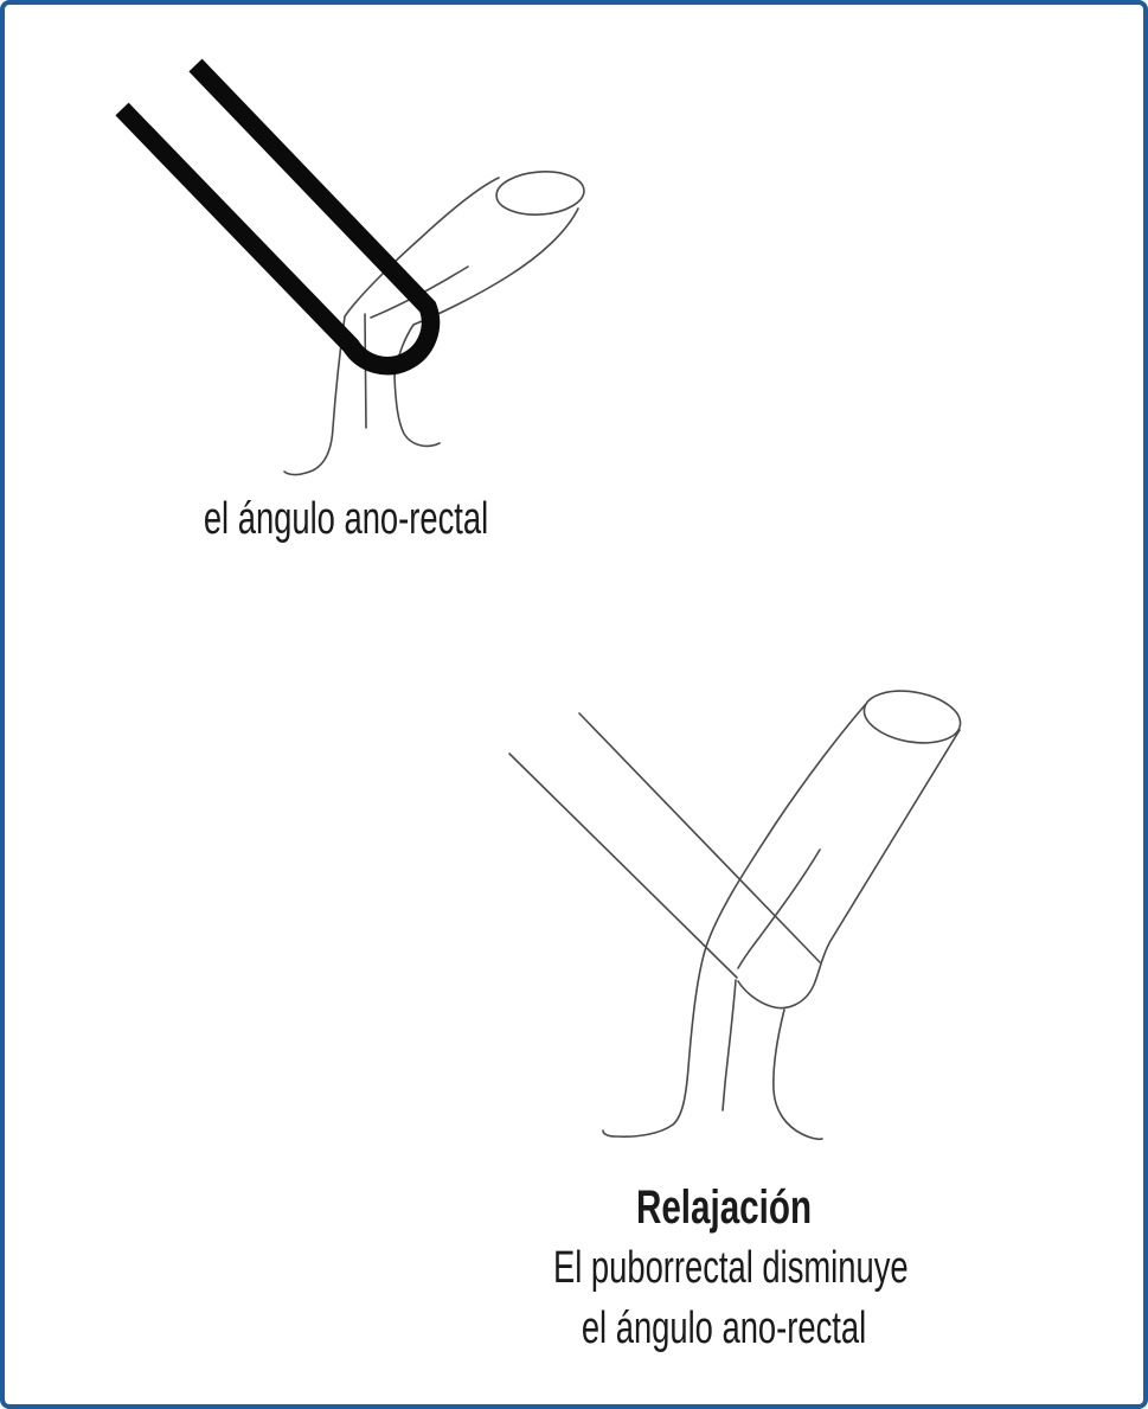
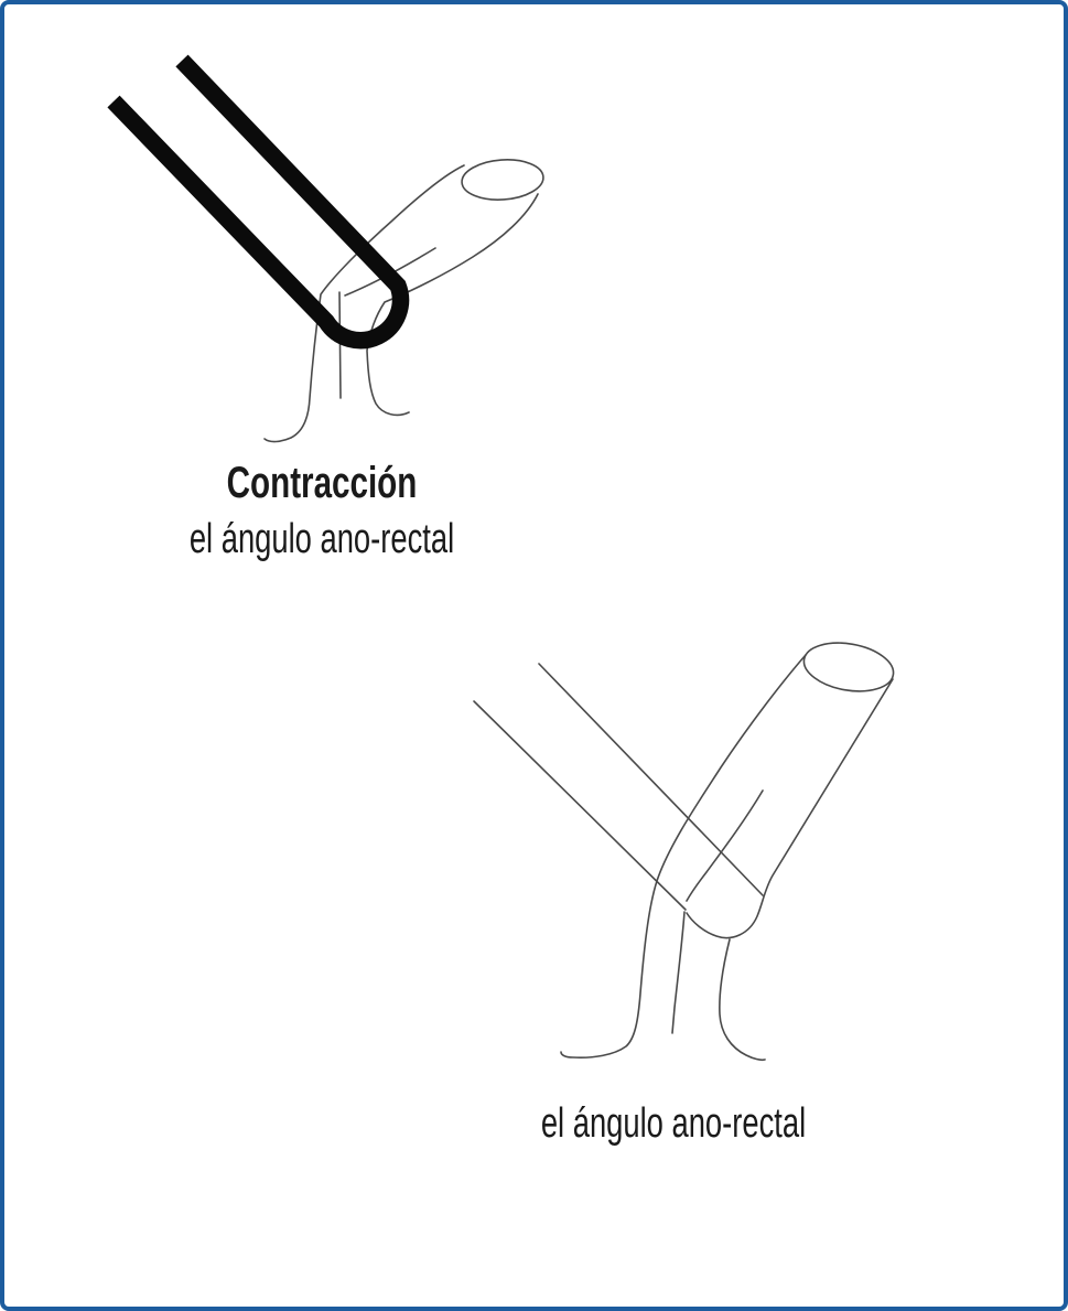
+ Contracción
  el ángulo ano-rectal
- Relajación
- El puborrectal disminuye
  el ángulo ano-rectal
